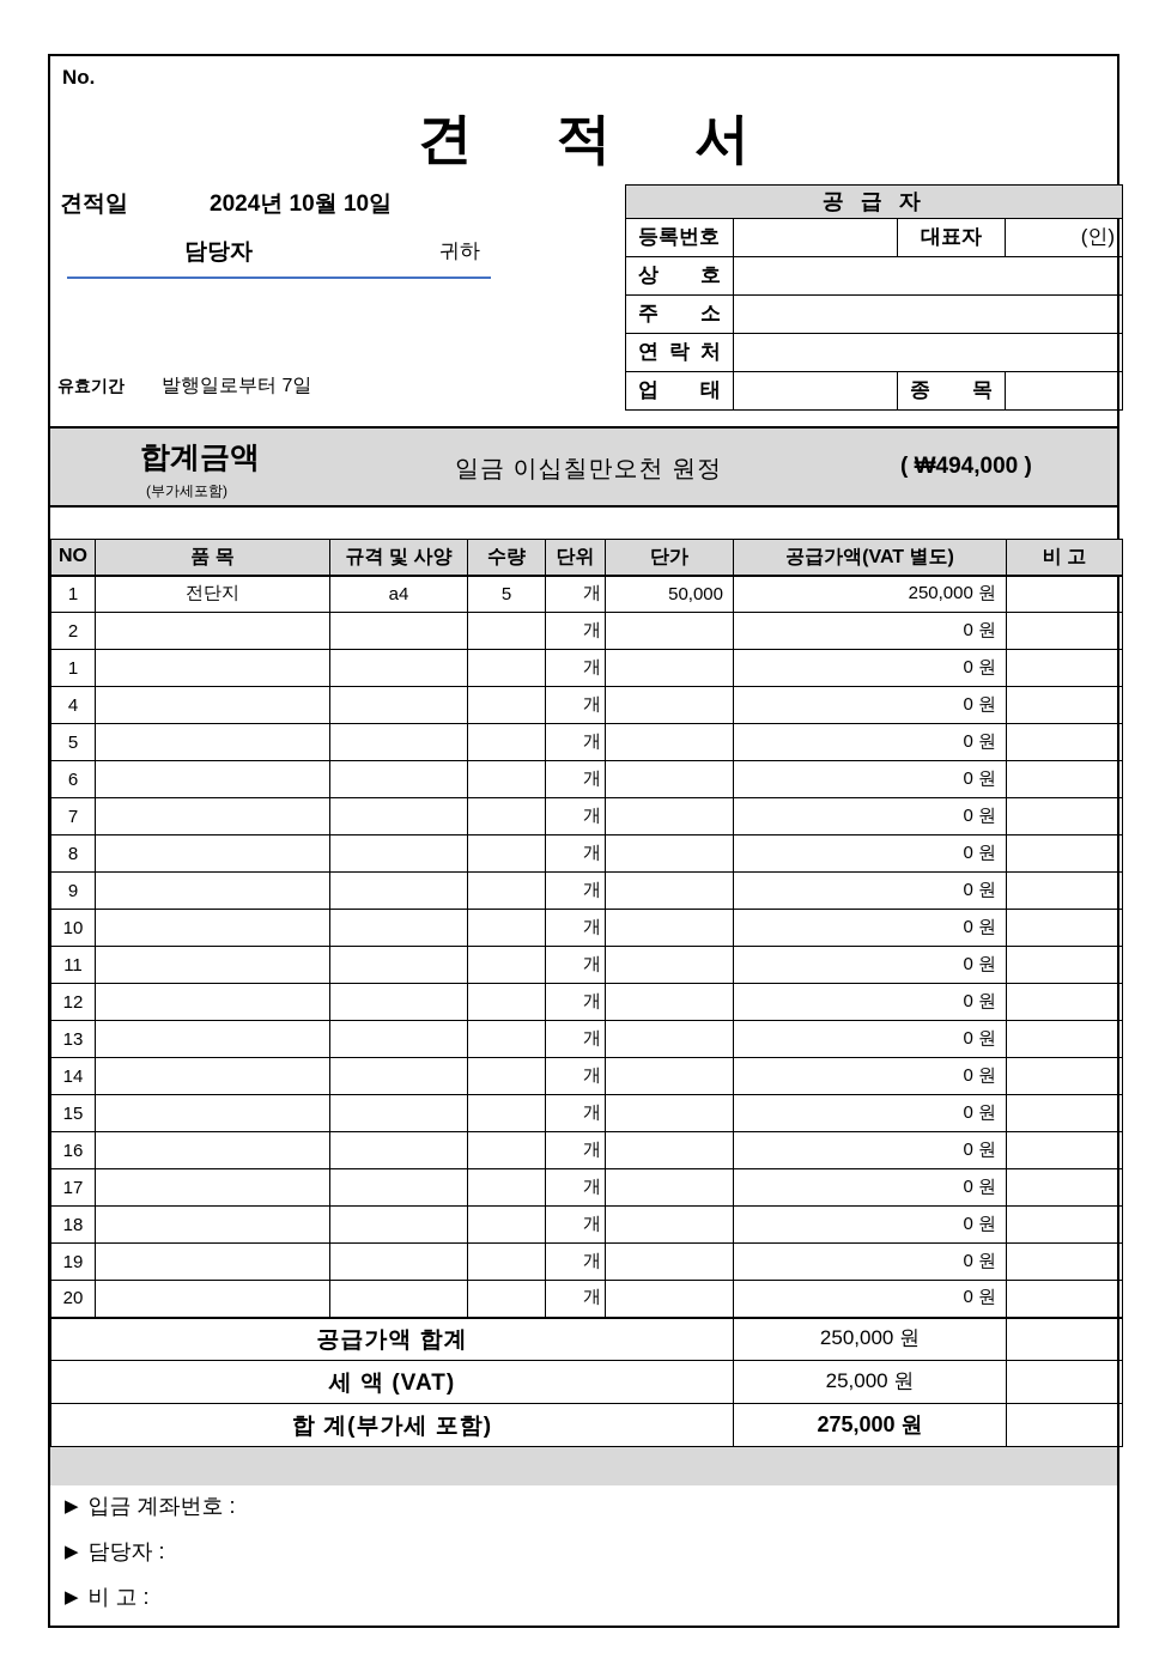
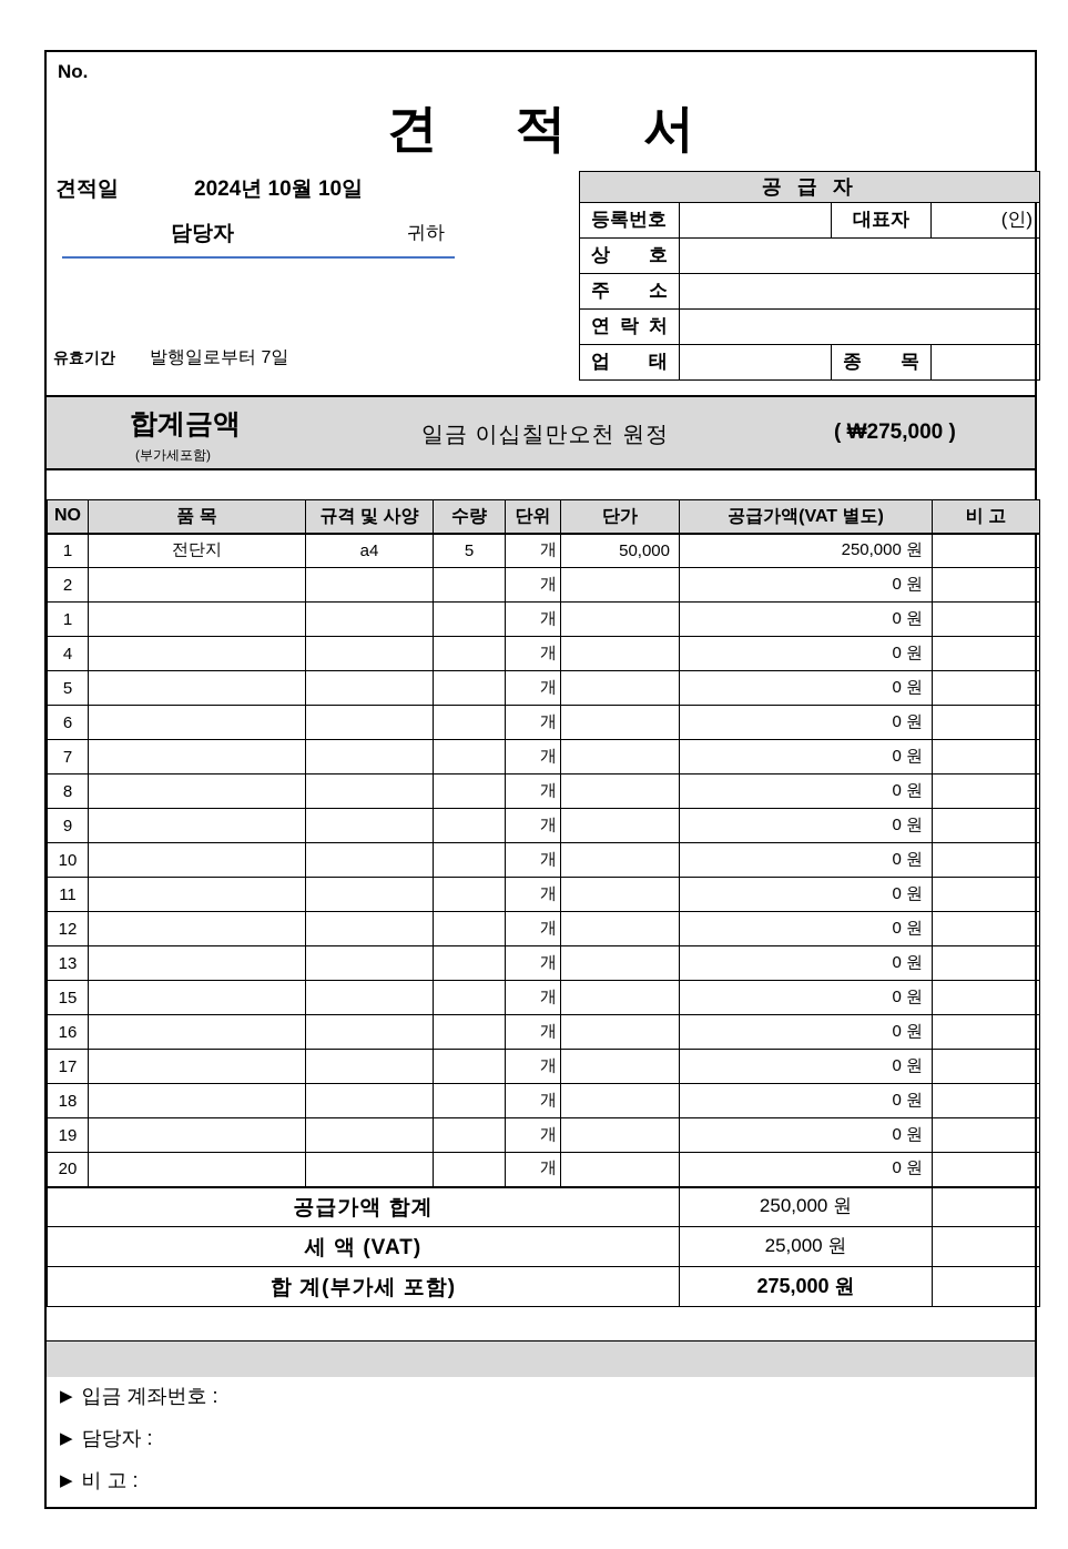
  No.
  견 적 서
  견적일
  2024년 10월 10일
  담당자
  귀하
  유효기간
  발행일로부터 7일
  공 급 자
  등록번호		대표자	(인)
  상 호
  주 소
  연 락 처
  업 태		종 목
  합계금액
  (부가세포함)
  일금 이십칠만오천 원정
- ( ₩494,000 )
+ ( ₩275,000 )
  NO	품 목	규격 및 사양	수량	단위	단가	공급가액(VAT 별도)	비 고
  1	전단지	a4	5	개	50,000	250,000 원
  2				개		0 원
  1				개		0 원
  4				개		0 원
  5				개		0 원
  6				개		0 원
  7				개		0 원
  8				개		0 원
  9				개		0 원
  10				개		0 원
  11				개		0 원
  12				개		0 원
  13				개		0 원
- 14				개		0 원
  15				개		0 원
  16				개		0 원
  17				개		0 원
  18				개		0 원
  19				개		0 원
  20				개		0 원
  공급가액 합계	250,000 원
  세 액 (VAT)	25,000 원
  합 계(부가세 포함)	275,000 원
  ▶ 입금 계좌번호 :
  ▶ 담당자 :
  ▶ 비 고 :
